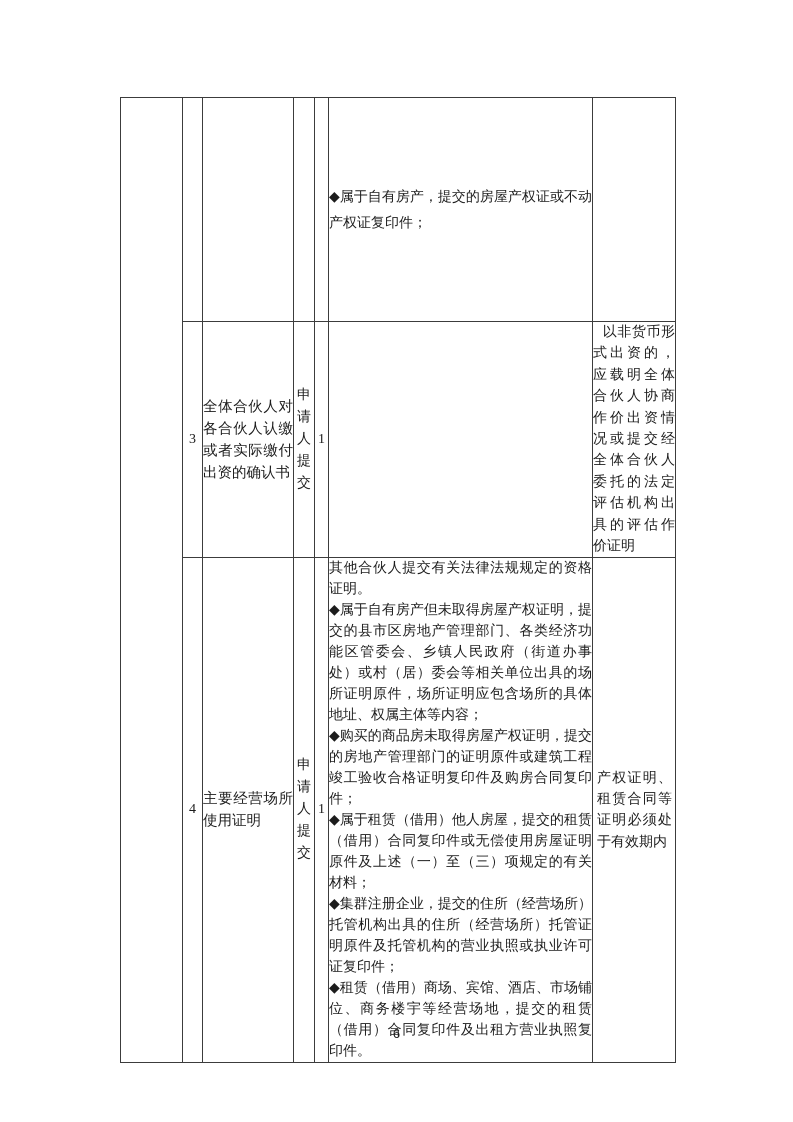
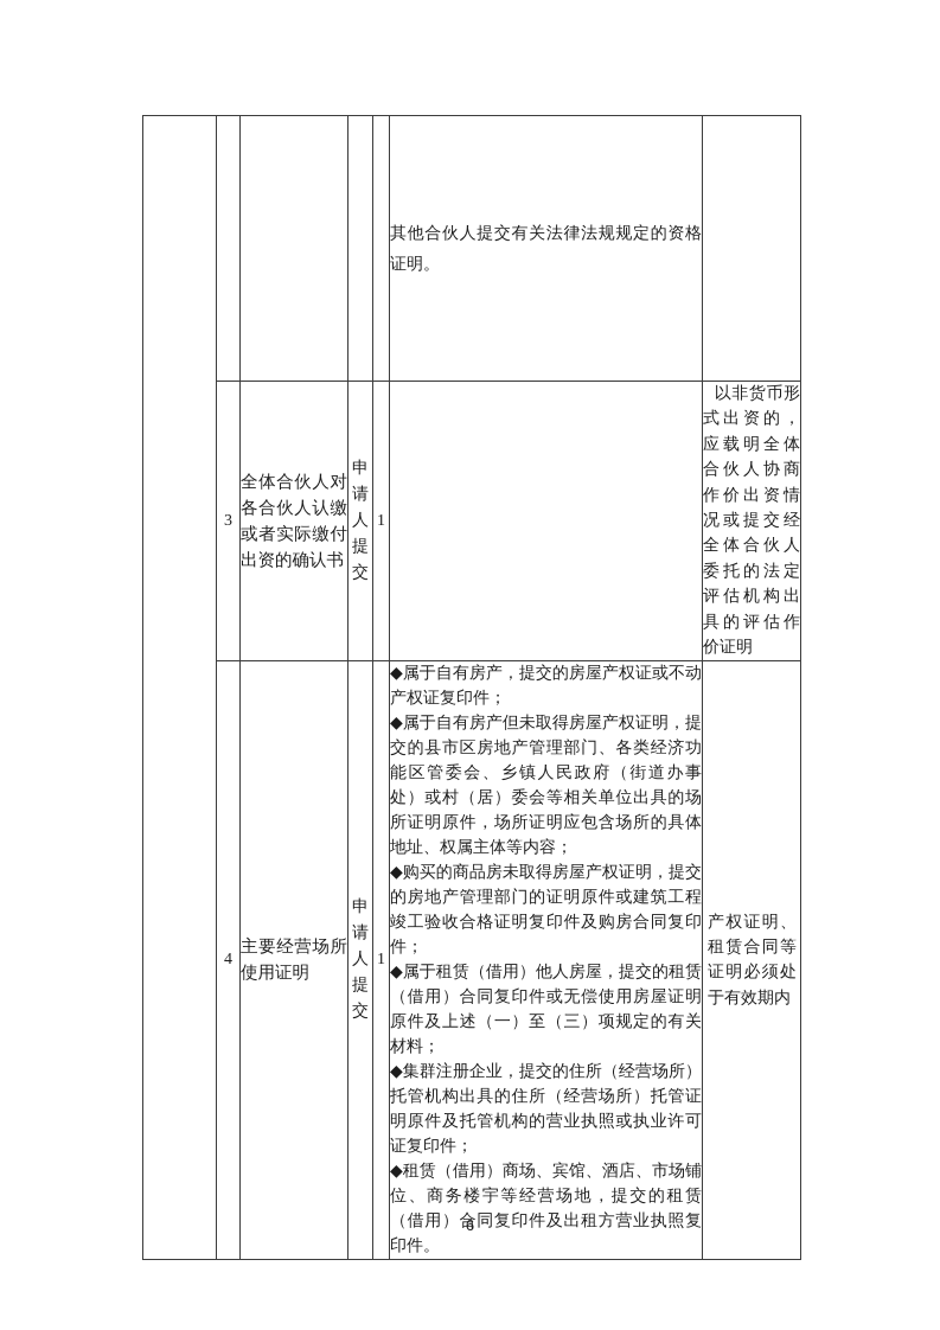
- 					◆属于自有房产，提交的房屋产权证或不动产权证复印件；
+ 					其他合伙人提交有关法律法规规定的资格证明。
  3	全体合伙人对各合伙人认缴或者实际缴付出资的确认书	申请人提交	1		以非货币形式出资的，应载明全体合伙人协商作价出资情况或提交经全体合伙人委托的法定评估机构出具的评估作价证明
- 4	主要经营场所使用证明	申请人提交	1	其他合伙人提交有关法律法规规定的资格证明。 ◆属于自有房产但未取得房屋产权证明，提交的县市区房地产管理部门、各类经济功能区管委会、乡镇人民政府（街道办事处）或村（居）委会等相关单位出具的场所证明原件，场所证明应包含场所的具体地址、权属主体等内容； ◆购买的商品房未取得房屋产权证明，提交的房地产管理部门的证明原件或建筑工程竣工验收合格证明复印件及购房合同复印件； ◆属于租赁（借用）他人房屋，提交的租赁（借用）合同复印件或无偿使用房屋证明原件及上述（一）至（三）项规定的有关材料； ◆集群注册企业，提交的住所（经营场所）托管机构出具的住所（经营场所）托管证明原件及托管机构的营业执照或执业许可证复印件； ◆租赁（借用）商场、宾馆、酒店、市场铺位、商务楼宇等经营场地，提交的租赁（借用）合同复印件及出租方营业执照复印件。	产权证明、租赁合同等证明必须处于有效期内
+ 4	主要经营场所使用证明	申请人提交	1	◆属于自有房产，提交的房屋产权证或不动产权证复印件； ◆属于自有房产但未取得房屋产权证明，提交的县市区房地产管理部门、各类经济功能区管委会、乡镇人民政府（街道办事处）或村（居）委会等相关单位出具的场所证明原件，场所证明应包含场所的具体地址、权属主体等内容； ◆购买的商品房未取得房屋产权证明，提交的房地产管理部门的证明原件或建筑工程竣工验收合格证明复印件及购房合同复印件； ◆属于租赁（借用）他人房屋，提交的租赁（借用）合同复印件或无偿使用房屋证明原件及上述（一）至（三）项规定的有关材料； ◆集群注册企业，提交的住所（经营场所）托管机构出具的住所（经营场所）托管证明原件及托管机构的营业执照或执业许可证复印件； ◆租赁（借用）商场、宾馆、酒店、市场铺位、商务楼宇等经营场地，提交的租赁（借用）合同复印件及出租方营业执照复印件。	产权证明、租赁合同等证明必须处于有效期内
  6
